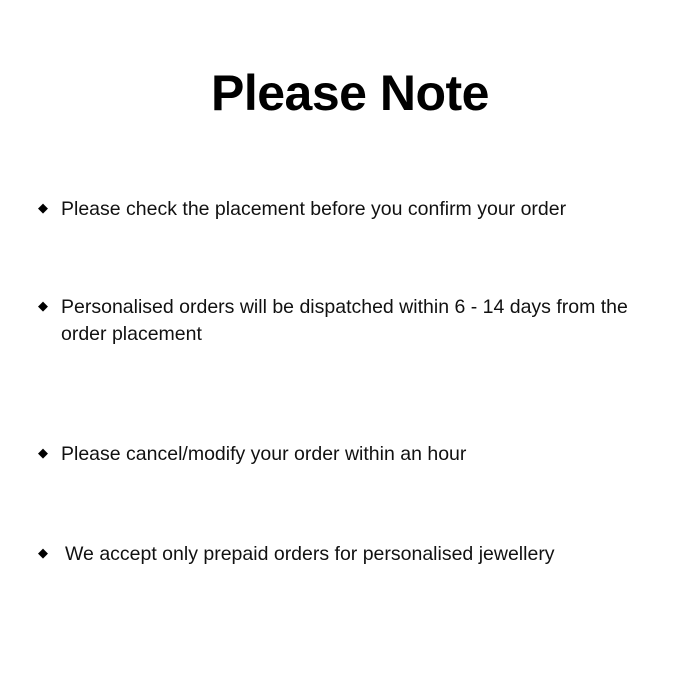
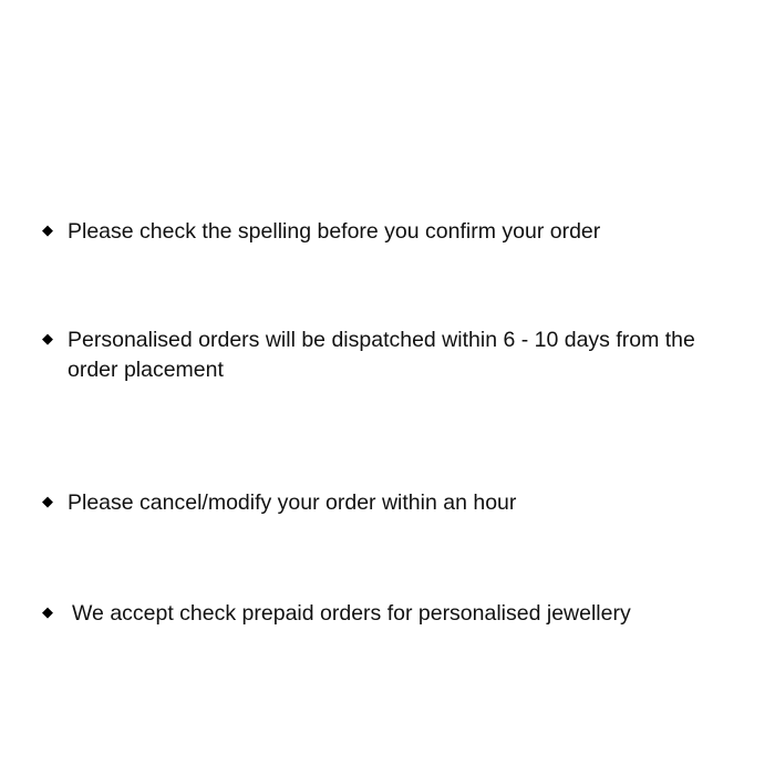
- Please Note
  ◆
- Please check the placement before you confirm your order
+ Please check the spelling before you confirm your order
  ◆
- Personalised orders will be dispatched within 6 - 14 days from the order placement
+ Personalised orders will be dispatched within 6 - 10 days from the order placement
  ◆
  Please cancel/modify your order within an hour
  ◆
- We accept only prepaid orders for personalised jewellery
+ We accept check prepaid orders for personalised jewellery
